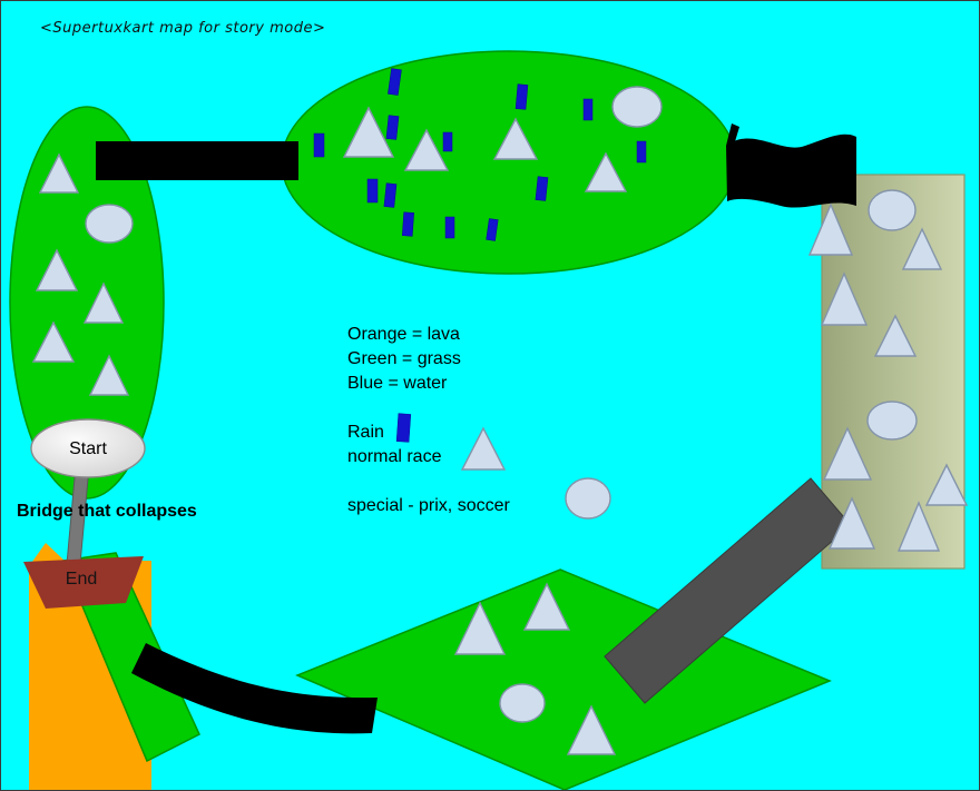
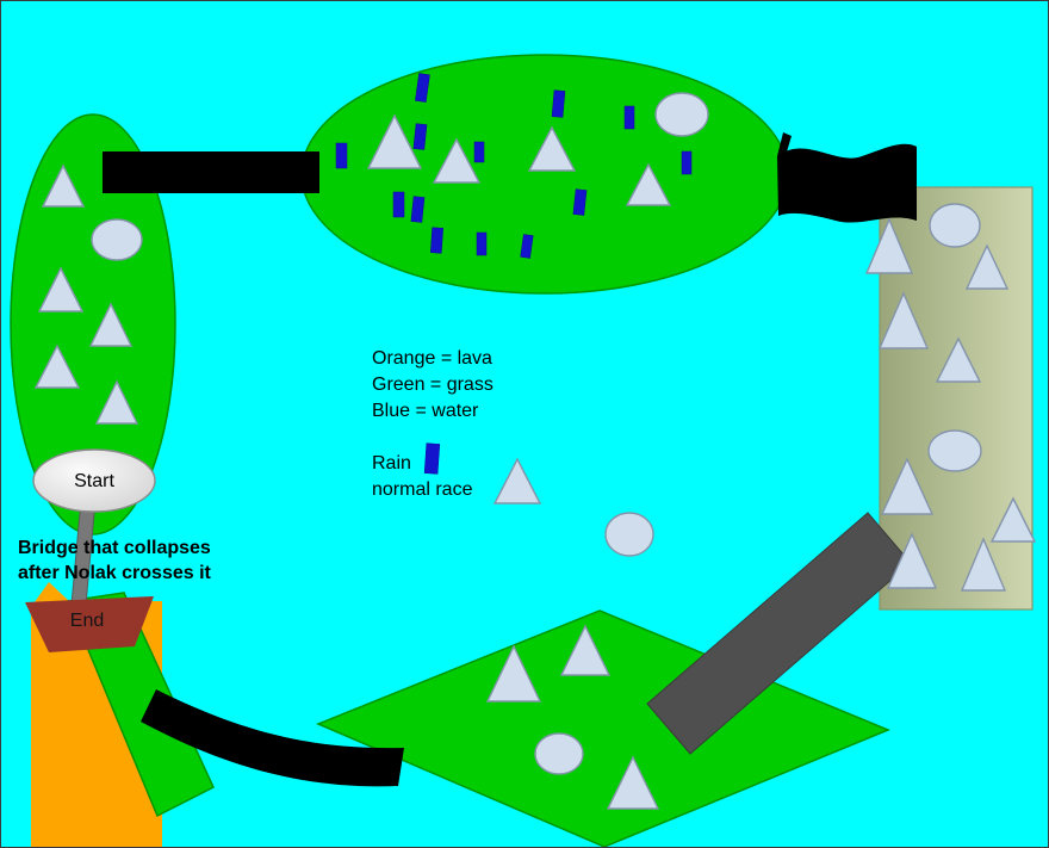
- <Supertuxkart map for story mode>
  Orange = lava
  Green = grass
  Blue = water
  Rain
  normal race
- special - prix, soccer
  Start
  End
  Bridge that collapses
+ after Nolak crosses it
